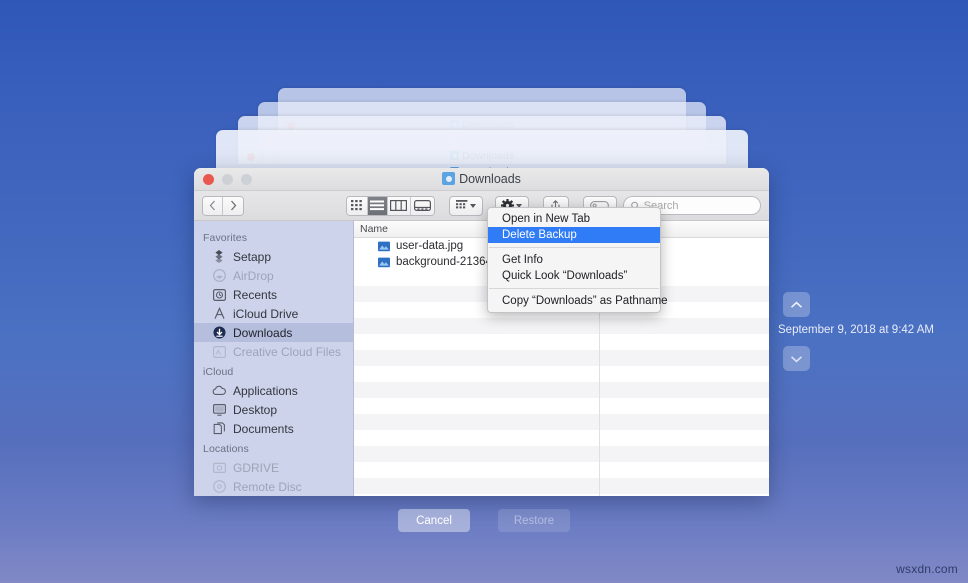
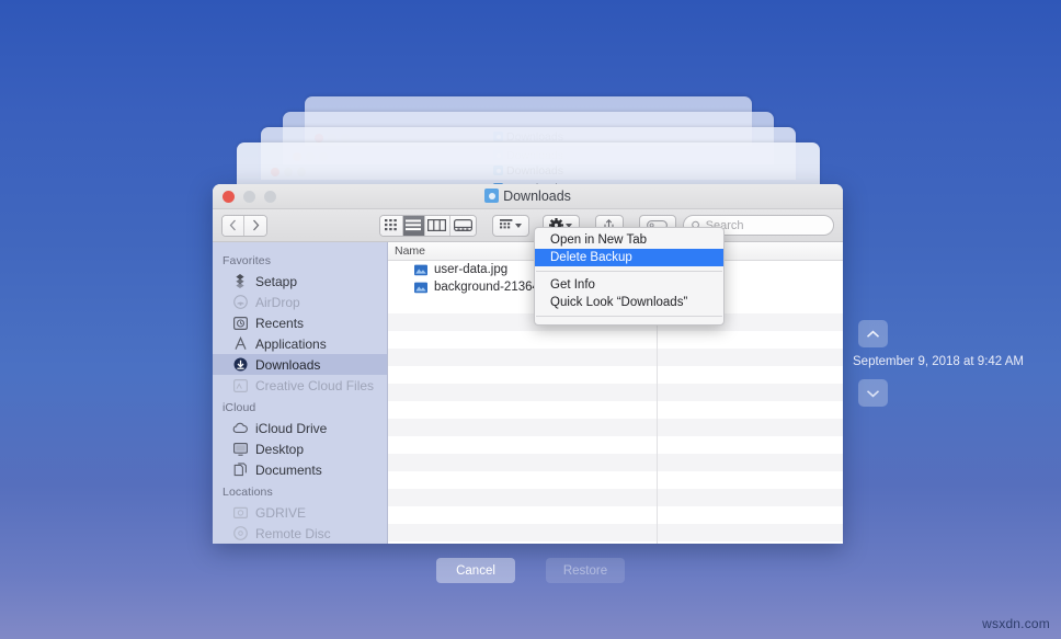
  Downloads
  Search
  Favorites
  Setapp
  AirDrop
  Recents
- iCloud Drive
+ Applications
  Downloads
  Creative Cloud Files
  iCloud
- Applications
+ iCloud Drive
  Desktop
  Documents
  Locations
  GDRIVE
  Remote Disc
  Name
  user-data.jpg
  background-2136
  Open in New Tab
  Delete Backup
  Get Info
  Quick Look “Downloads”
- Copy “Downloads” as Pathname
  September 9, 2018 at 9:42 AM
  Cancel
  Restore
  wsxdn.com
